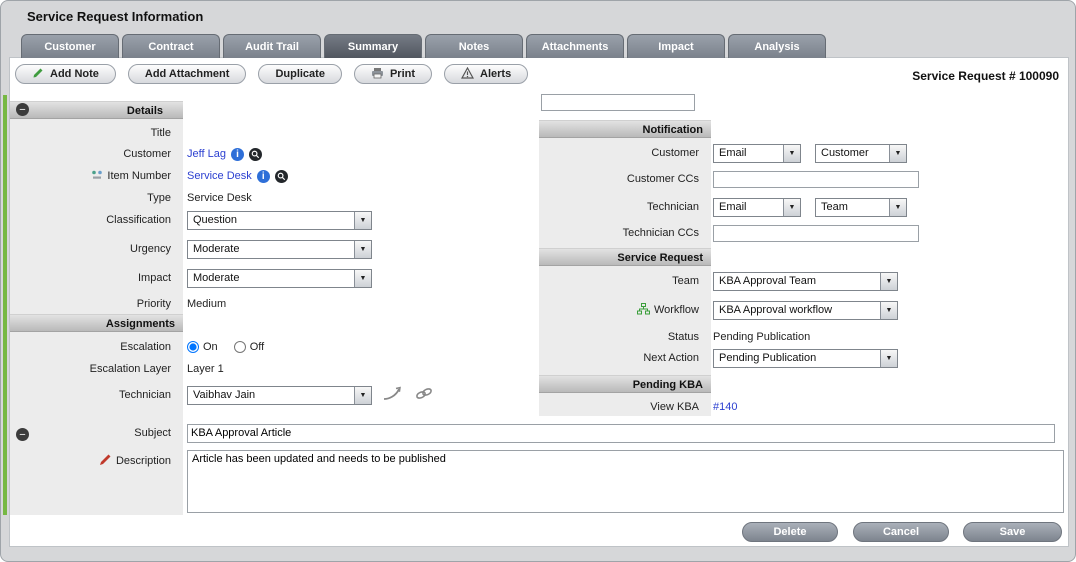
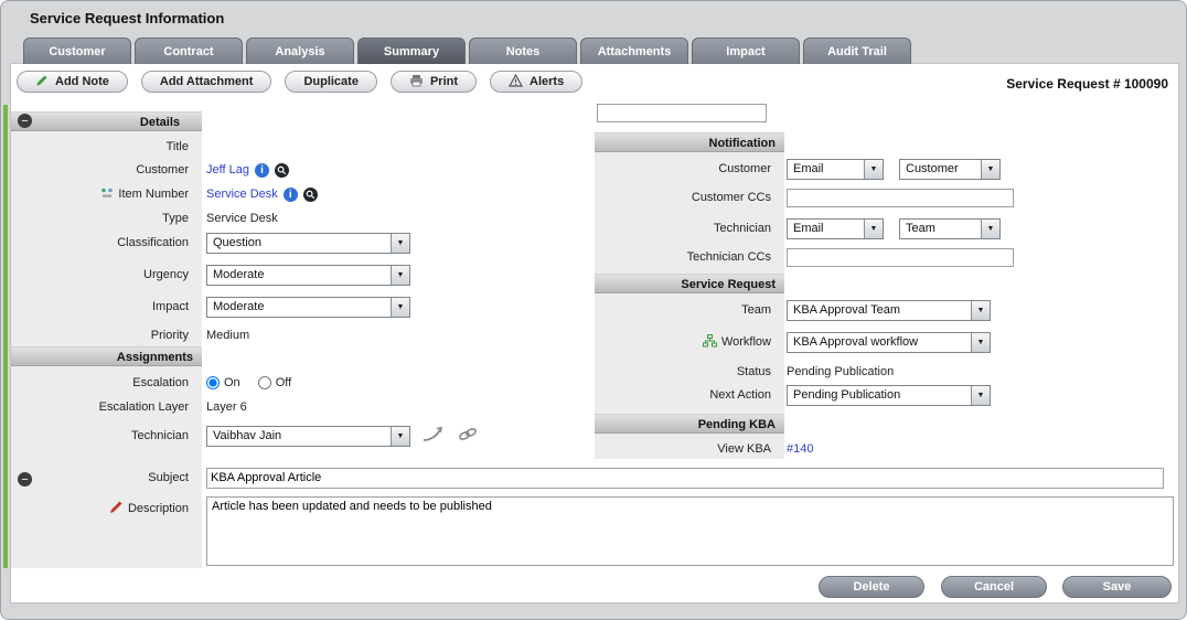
  Service Request Information
  Customer
  Contract
- Audit Trail
+ Analysis
  Summary
  Notes
  Attachments
  Impact
- Analysis
+ Audit Trail
  Add Note
  Add Attachment
  Duplicate
  Print
  Alerts
  Service Request # 100090
  Details
  −
  Title
  Customer
  Jeff Lag
  i
  Item Number
  Service Desk
  i
  Type
  Service Desk
  Classification
  Question
  Urgency
  Moderate
  Impact
  Moderate
  Priority
  Medium
  Assignments
  Escalation
  On
  Off
  Escalation Layer
- Layer 1
+ Layer 6
  Technician
  Vaibhav Jain
  Notification
  Customer
  Email
  Customer
  Customer CCs
  Technician
  Email
  Team
  Technician CCs
  Service Request
  Team
  KBA Approval Team
  Workflow
  KBA Approval workflow
  Status
  Pending Publication
  Next Action
  Pending Publication
  Pending KBA
  View KBA
  #140
  −
  Subject
  KBA Approval Article
  Description
  Article has been updated and needs to be published
  Delete
  Cancel
  Save
